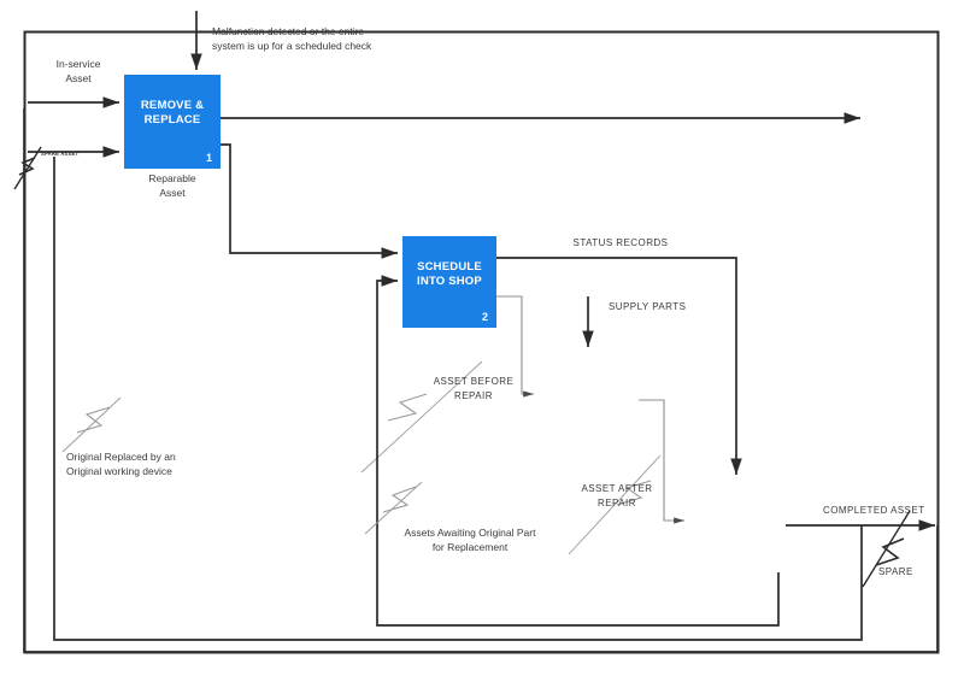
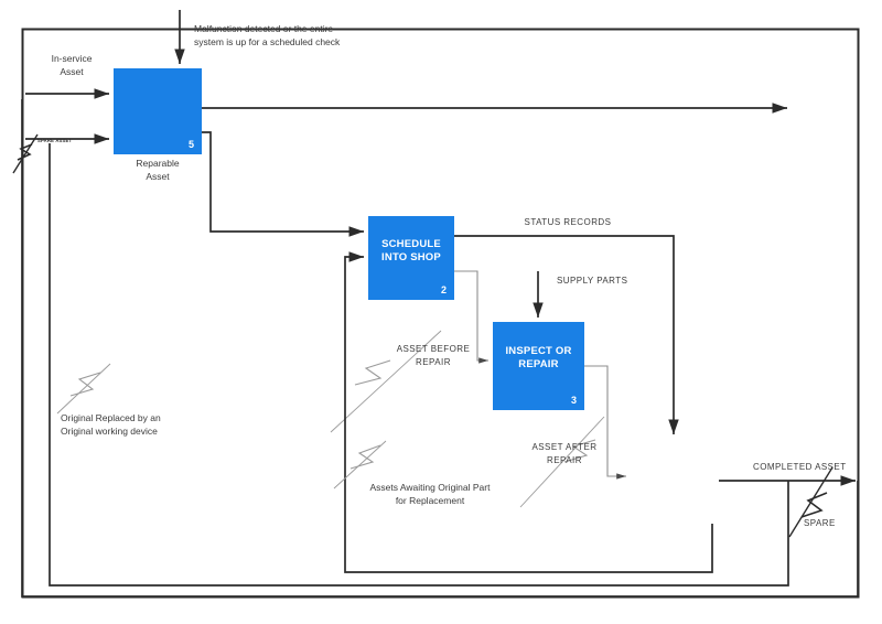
- REMOVE & REPLACE
- 1
+ 5
  SCHEDULE INTO SHOP
  2
+ INSPECT OR REPAIR
+ 3
  Malfunction detected or the entire
  system is up for a scheduled check
  In-service
  Asset
  Reparable
  Asset
  STATUS RECORDS
  SUPPLY PARTS
  ASSET BEFORE
  REPAIR
  ASSET AFTER
  REPAIR
  COMPLETED ASSET
  SPARE
  Original Replaced by an
  Original working device
  Assets Awaiting Original Part
  for Replacement
